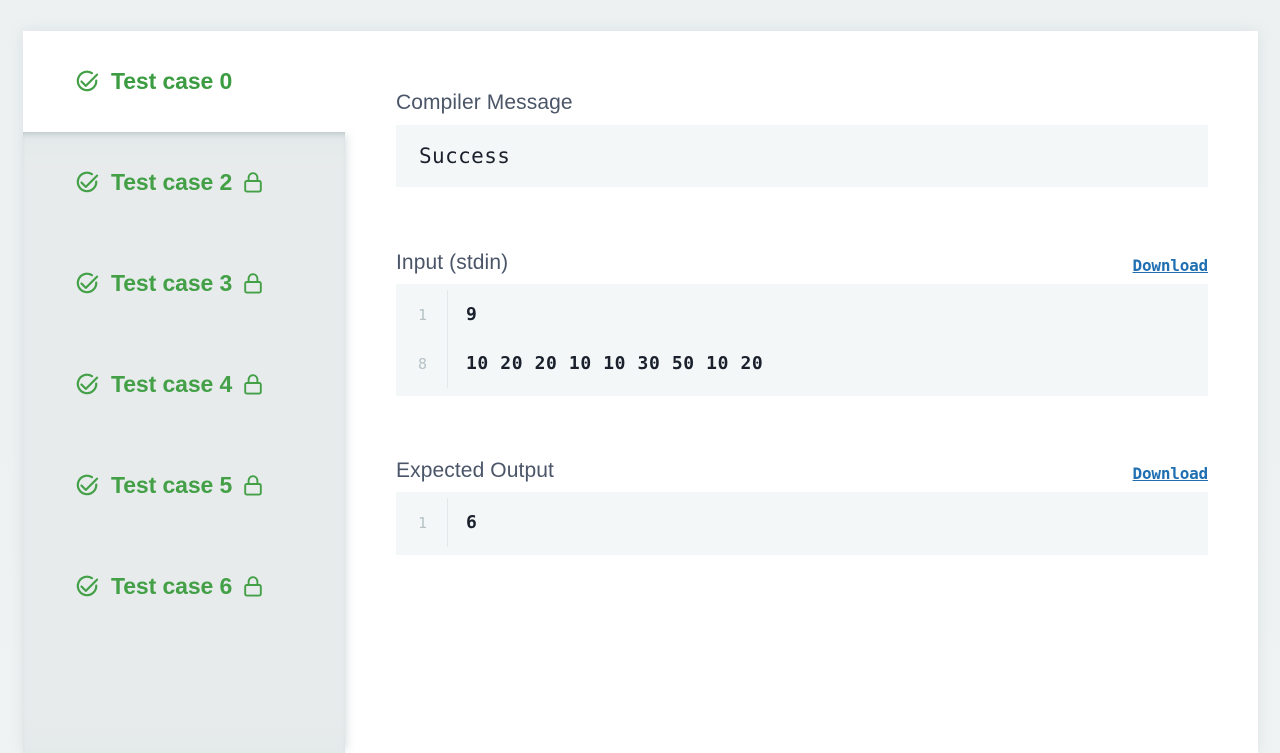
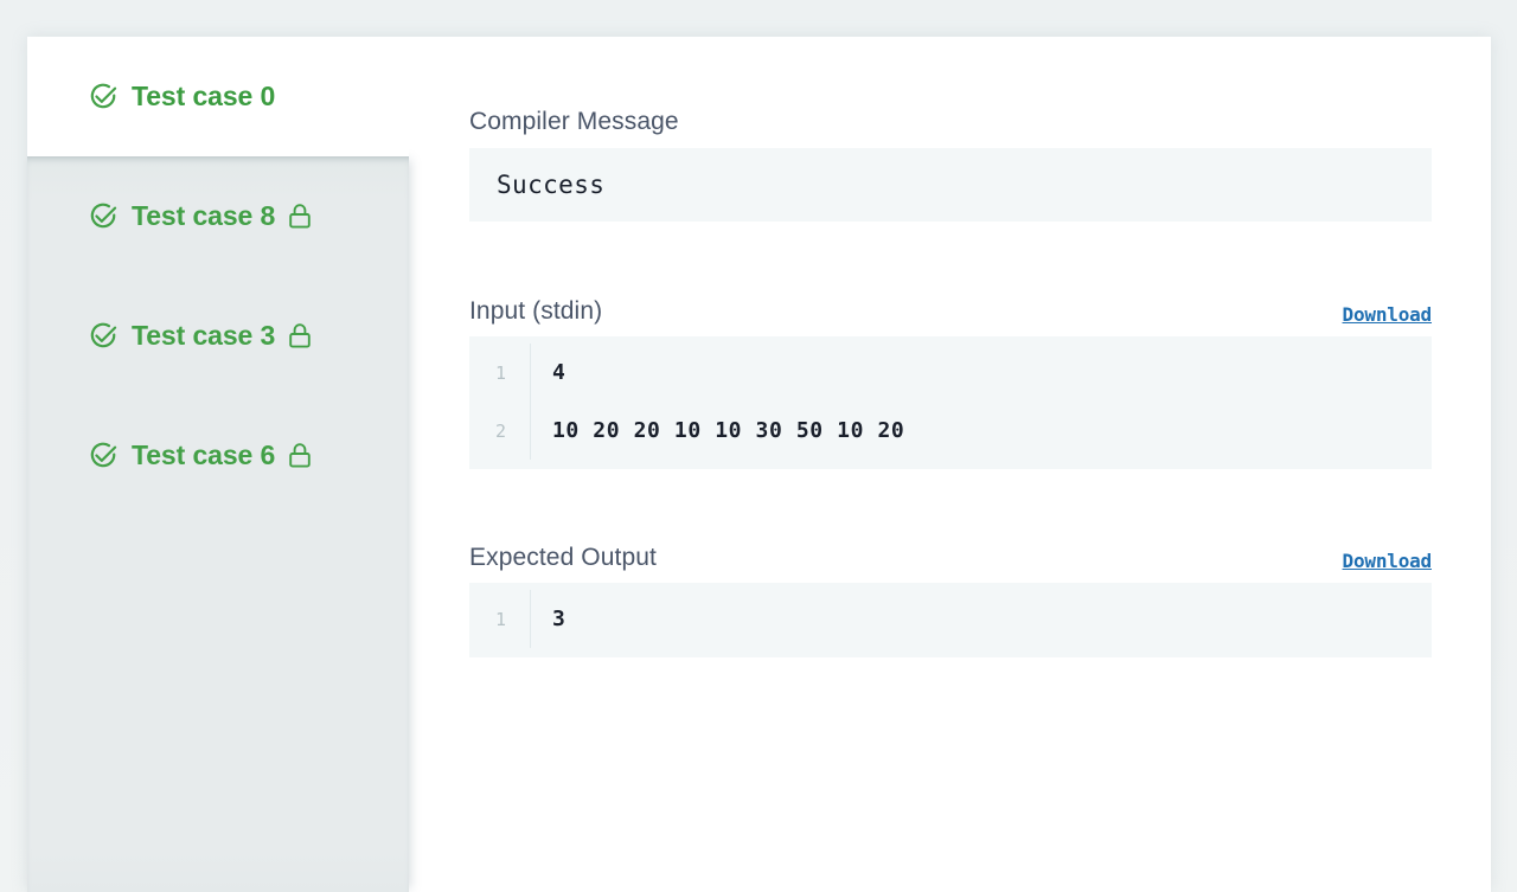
  Test case 0
- Test case 2
+ Test case 8
  Test case 3
- Test case 4
- Test case 5
  Test case 6
  Compiler Message
  Success
  Input (stdin)
  Download
  1
- 9
+ 4
- 8
+ 2
  10 20 20 10 10 30 50 10 20
  Expected Output
  Download
  1
- 6
+ 3
